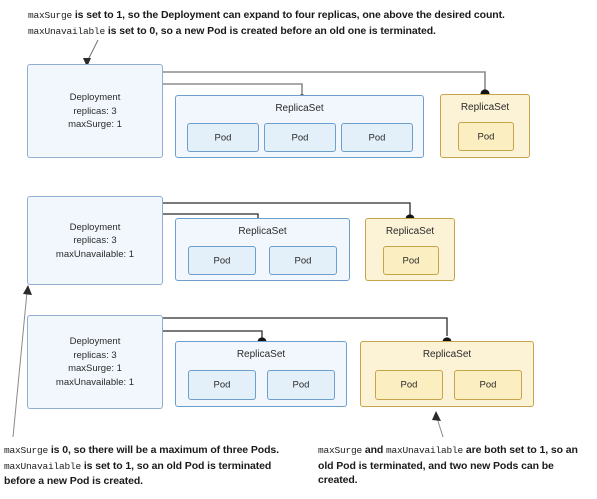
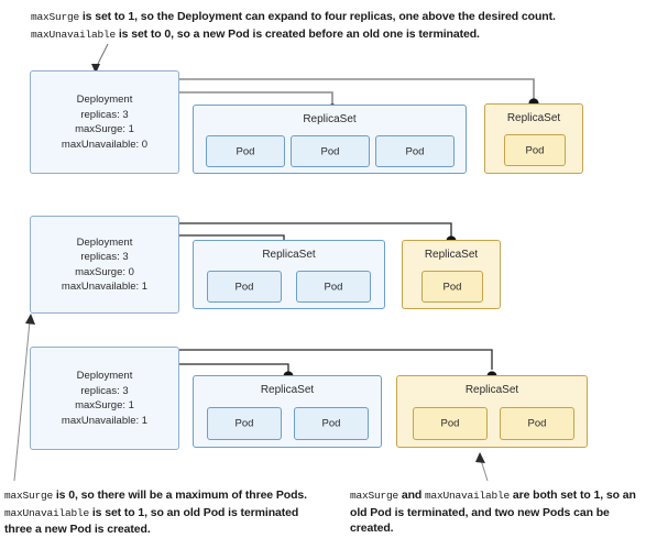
  maxSurge is set to 1, so the Deployment can expand to four replicas, one above the desired count. maxUnavailable is set to 0, so a new Pod is created before an old one is terminated.
- maxSurge is 0, so there will be a maximum of three Pods. maxUnavailable is set to 1, so an old Pod is terminated before a new Pod is created.
+ maxSurge is 0, so there will be a maximum of three Pods. maxUnavailable is set to 1, so an old Pod is terminated three a new Pod is created.
  maxSurge and maxUnavailable are both set to 1, so an old Pod is terminated, and two new Pods can be created.
  Deployment
  replicas: 3
  maxSurge: 1
+ maxUnavailable: 0
  ReplicaSet
  Pod
  Pod
  Pod
  ReplicaSet
  Pod
  Deployment
  replicas: 3
+ maxSurge: 0
  maxUnavailable: 1
  ReplicaSet
  Pod
  Pod
  ReplicaSet
  Pod
  Deployment
  replicas: 3
  maxSurge: 1
  maxUnavailable: 1
  ReplicaSet
  Pod
  Pod
  ReplicaSet
  Pod
  Pod
